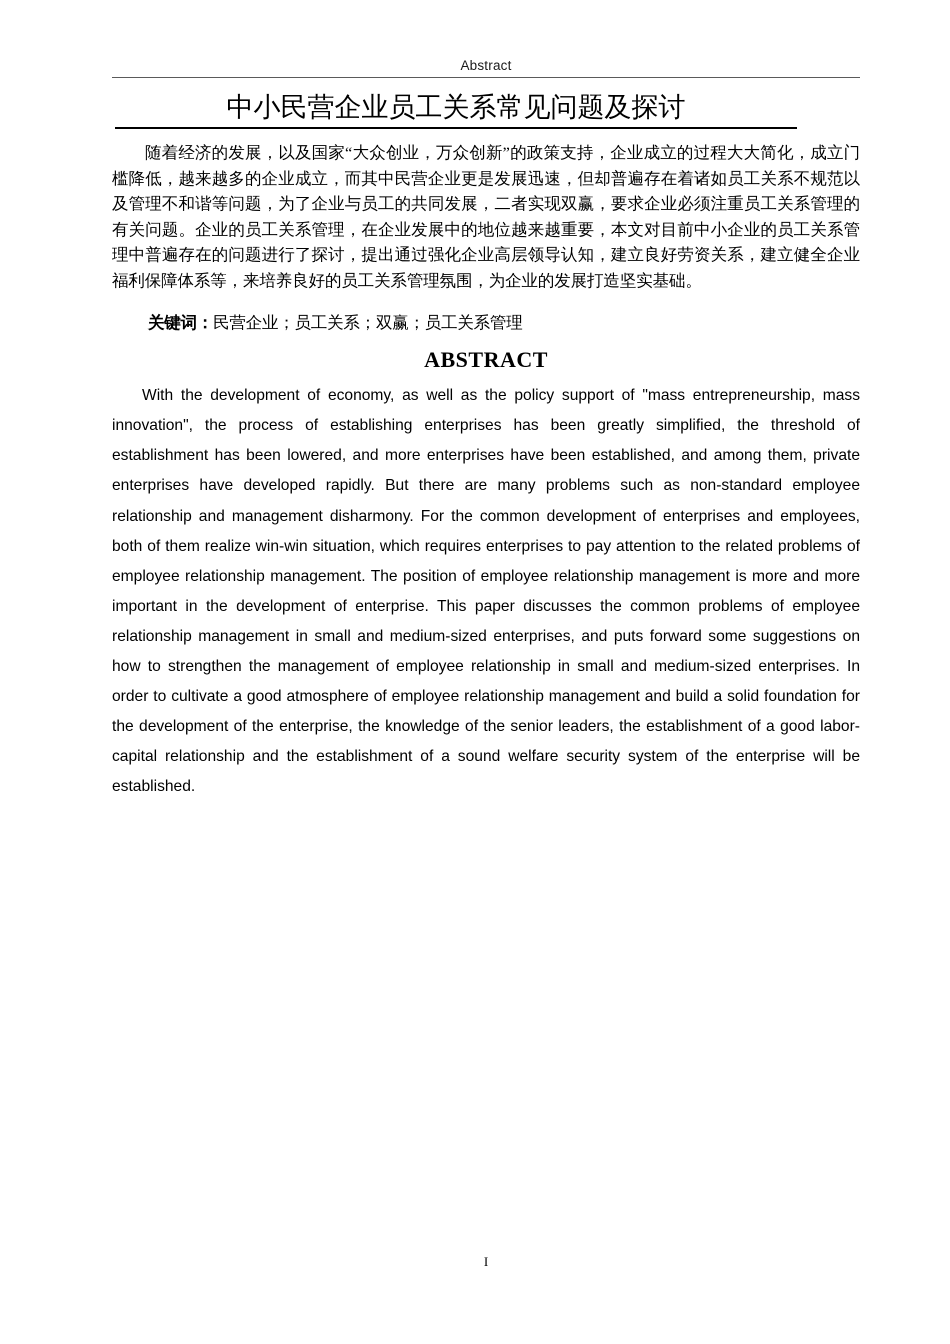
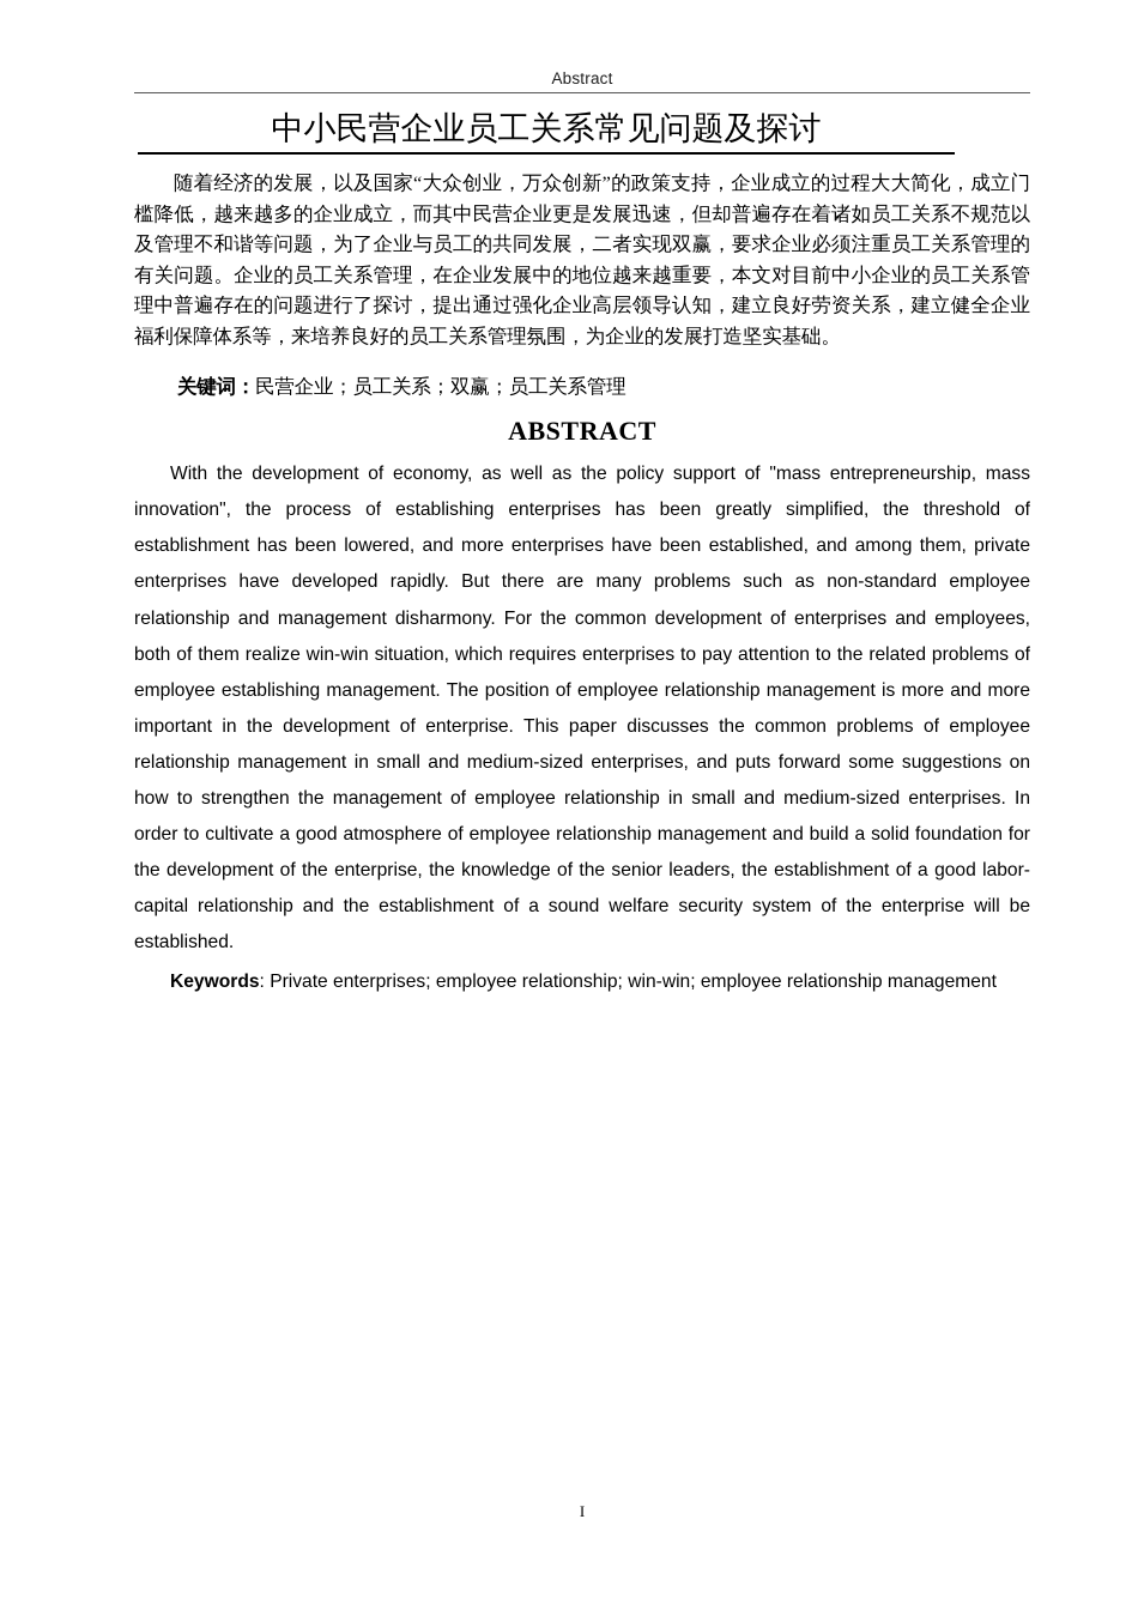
  Abstract
  中小民营企业员工关系常见问题及探讨
  随着经济的发展，以及国家“大众创业，万众创新”的政策支持，企业成立的过程大大简化，成立门槛降低，越来越多的企业成立，而其中民营企业更是发展迅速，但却普遍存在着诸如员工关系不规范以及管理不和谐等问题，为了企业与员工的共同发展，二者实现双赢，要求企业必须注重员工关系管理的有关问题。企业的员工关系管理，在企业发展中的地位越来越重要，本文对目前中小企业的员工关系管理中普遍存在的问题进行了探讨，提出通过强化企业高层领导认知，建立良好劳资关系，建立健全企业福利保障体系等，来培养良好的员工关系管理氛围，为企业的发展打造坚实基础。
  关键词：民营企业；员工关系；双赢；员工关系管理
  ABSTRACT
- With the development of economy, as well as the policy support of "mass entrepreneurship, mass innovation", the process of establishing enterprises has been greatly simplified, the threshold of establishment has been lowered, and more enterprises have been established, and among them, private enterprises have developed rapidly. But there are many problems such as non-standard employee relationship and management disharmony. For the common development of enterprises and employees, both of them realize win-win situation, which requires enterprises to pay attention to the related problems of employee relationship management. The position of employee relationship management is more and more important in the development of enterprise. This paper discusses the common problems of employee relationship management in small and medium-sized enterprises, and puts forward some suggestions on how to strengthen the management of employee relationship in small and medium-sized enterprises. In order to cultivate a good atmosphere of employee relationship management and build a solid foundation for the development of the enterprise, the knowledge of the senior leaders, the establishment of a good labor-capital relationship and the establishment of a sound welfare security system of the enterprise will be established.
+ With the development of economy, as well as the policy support of "mass entrepreneurship, mass innovation", the process of establishing enterprises has been greatly simplified, the threshold of establishment has been lowered, and more enterprises have been established, and among them, private enterprises have developed rapidly. But there are many problems such as non-standard employee relationship and management disharmony. For the common development of enterprises and employees, both of them realize win-win situation, which requires enterprises to pay attention to the related problems of employee establishing management. The position of employee relationship management is more and more important in the development of enterprise. This paper discusses the common problems of employee relationship management in small and medium-sized enterprises, and puts forward some suggestions on how to strengthen the management of employee relationship in small and medium-sized enterprises. In order to cultivate a good atmosphere of employee relationship management and build a solid foundation for the development of the enterprise, the knowledge of the senior leaders, the establishment of a good labor-capital relationship and the establishment of a sound welfare security system of the enterprise will be established.
+ Keywords: Private enterprises; employee relationship; win-win; employee relationship management
  I
